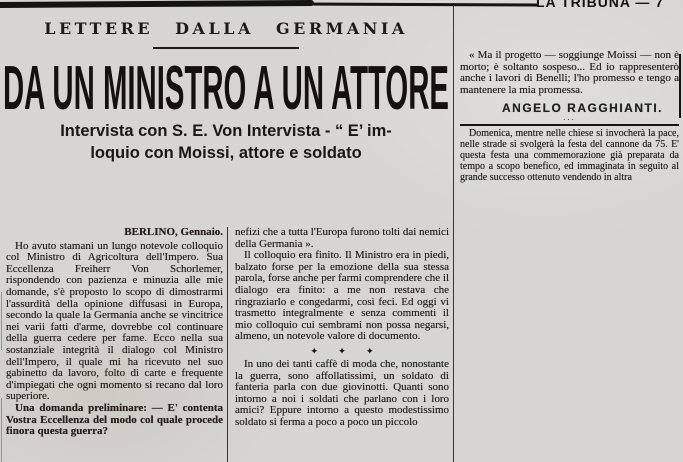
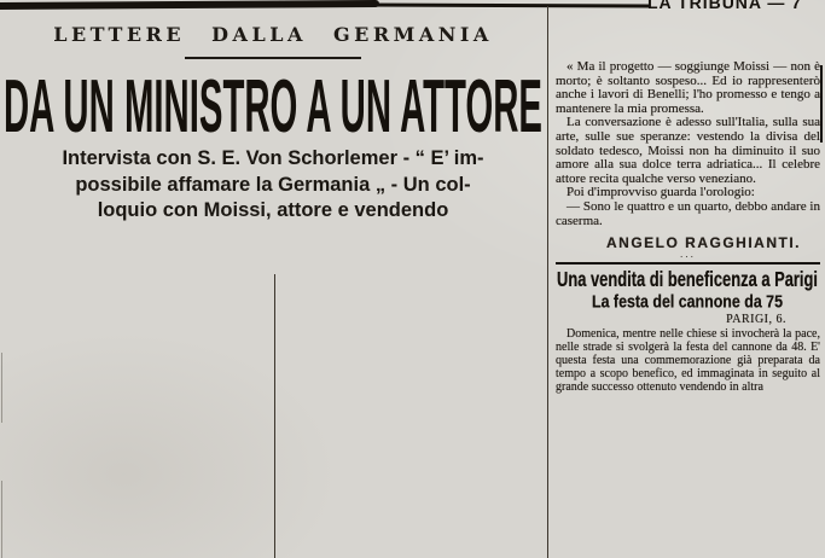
  LA TRIBUNA — 7
  LETTERE DALLA GERMANIA
  DA UN MINISTRO A UN ATTORE
- Intervista con S. E. Von Intervista - “ E’ im-
+ Intervista con S. E. Von Schorlemer - “ E’ im-
+ possibile affamare la Germania „ - Un col-
- loquio con Moissi, attore e soldato
+ loquio con Moissi, attore e vendendo
- BERLINO, Gennaio.
- Ho avuto stamani un lungo notevole colloquio col Ministro di Agricoltura dell'Impero. Sua Eccellenza Freiherr Von Schorlemer, rispondendo con pazienza e minuzia alle mie domande, s'è proposto lo scopo di dimostrarmi l'assurdità della opinione diffusasi in Europa, secondo la quale la Germania anche se vincitrice nei varii fatti d'arme, dovrebbe col continuare della guerra cedere per fame. Ecco nella sua sostanziale integrità il dialogo col Ministro dell'Impero, il quale mi ha ricevuto nel suo gabinetto da lavoro, folto di carte e frequente d'impiegati che ogni momento si recano dal loro superiore.
- Una domanda preliminare: — E' contenta Vostra Eccellenza del modo col quale procede finora questa guerra?
- nefizi che a tutta l'Europa furono tolti dai nemici della Germania ».
- Il colloquio era finito. Il Ministro era in piedi, balzato forse per la emozione della sua stessa parola, forse anche per farmi comprendere che il dialogo era finito: a me non restava che ringraziarlo e congedarmi, così feci. Ed oggi vi trasmetto integralmente e senza commenti il mio colloquio cui sembrami non possa negarsi, almeno, un notevole valore di documento.
- ✦ ✦ ✦
- In uno dei tanti caffè di moda che, nonostante la guerra, sono affollatissimi, un soldato di fanteria parla con due giovinotti. Quanti sono intorno a noi i soldati che parlano con i loro amici? Eppure intorno a questo modestissimo soldato si ferma a poco a poco un piccolo
  « Ma il progetto — soggiunge Moissi — non è morto; è soltanto sospeso... Ed io rappresenterò anche i lavori di Benelli; l'ho promesso e tengo a mantenere la mia promessa.
+ La conversazione è adesso sull'Italia, sulla sua arte, sulle sue speranze: vestendo la divisa del soldato tedesco, Moissi non ha diminuito il suo amore alla sua dolce terra adriatica... Il celebre attore recita qualche verso veneziano.
+ Poi d'improvviso guarda l'orologio:
+ — Sono le quattro e un quarto, debbo andare in caserma.
  ANGELO RAGGHIANTI.
  ···
+ Una vendita di beneficenza a Parigi
+ La festa del cannone da 75
+ PARIGI, 6.
- Domenica, mentre nelle chiese si invocherà la pace, nelle strade si svolgerà la festa del cannone da 75. E' questa festa una commemorazione già preparata da tempo a scopo benefico, ed immaginata in seguito al grande successo ottenuto vendendo in altra
+ Domenica, mentre nelle chiese si invocherà la pace, nelle strade si svolgerà la festa del cannone da 48. E' questa festa una commemorazione già preparata da tempo a scopo benefico, ed immaginata in seguito al grande successo ottenuto vendendo in altra
